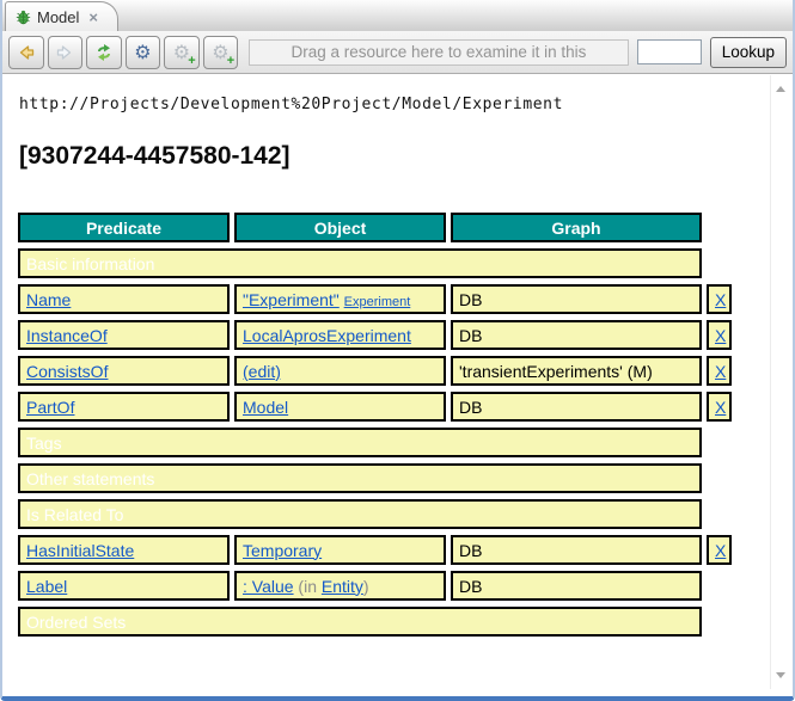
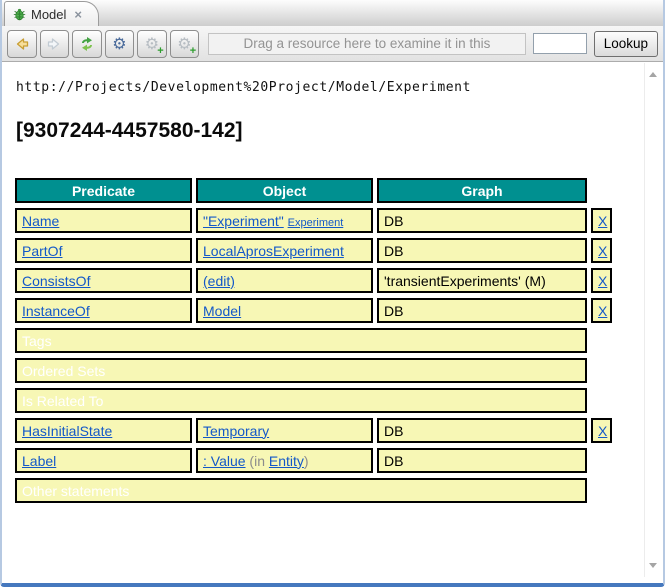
  Model
  ×
  ⚙
  ⚙
  +
  ⚙
  +
  Drag a resource here to examine it in this
  Lookup
  http://Projects/Development%20Project/Model/Experiment
  [9307244-4457580-142]
  Predicate	Object	Graph
- Basic information
  Name	"Experiment" Experiment	DB	X
- InstanceOf	LocalAprosExperiment	DB	X
+ PartOf	LocalAprosExperiment	DB	X
  ConsistsOf	(edit)	'transientExperiments' (M)	X
- PartOf	Model	DB	X
+ InstanceOf	Model	DB	X
  Tags
- Other statements
+ Ordered Sets
  Is Related To
  HasInitialState	Temporary	DB	X
  Label	: Value (in Entity)	DB
- Ordered Sets
+ Other statements
